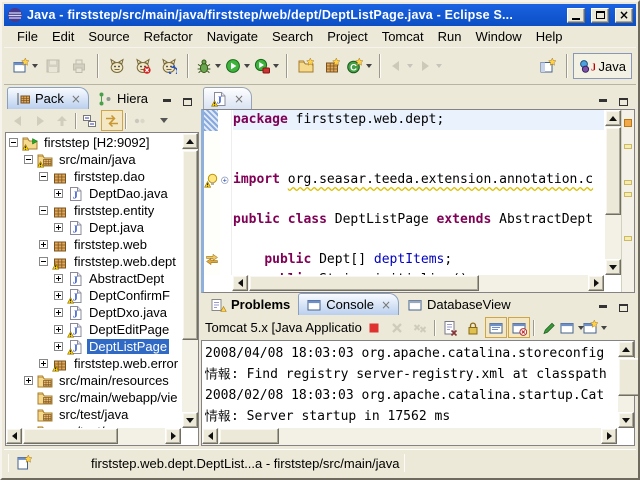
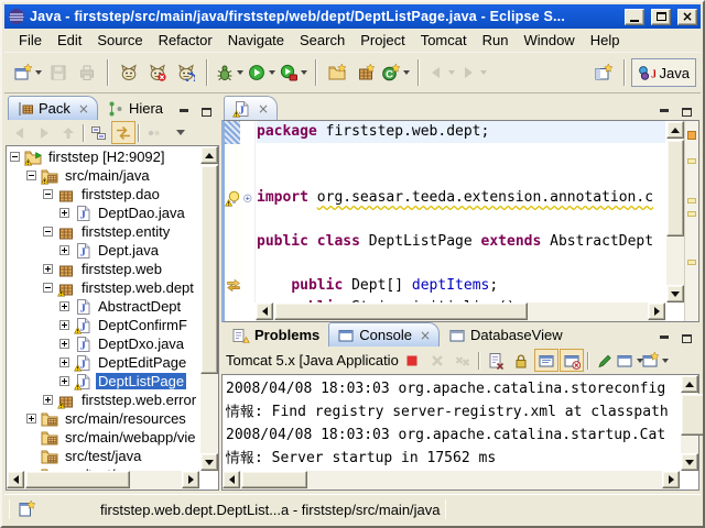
  Java - firststep/src/main/java/firststep/web/dept/DeptListPage.java - Eclipse S...
  ×
  File
  Edit
  Source
  Refactor
  Navigate
  Search
  Project
  Tomcat
  Run
  Window
  Help
  C
  J
  Java
  Pack
  ×
  Hiera
  firststep [H2:9092]
  src/main/java
  firststep.dao
  J
  DeptDao.java
  firststep.entity
  J
  Dept.java
  firststep.web
  firststep.web.dept
  J
  AbstractDept
  J
  DeptConfirmF
  J
  DeptDxo.java
  J
  DeptEditPage
  J
  DeptListPage
  firststep.web.error
  src/main/resources
  src/main/webapp/vie
  src/test/java
  J
  ×
  package firststep.web.dept;
  import org.seasar.teeda.extension.annotation.c
  public class DeptListPage extends AbstractDept
  public Dept[] deptItems;
  Problems
  Console
  ×
  DatabaseView
  Tomcat 5.x [Java Applicatio
  2008/04/08 18:03:03 org.apache.catalina.storeconfig
  情報: Find registry server-registry.xml at classpath
- 2008/02/08 18:03:03 org.apache.catalina.startup.Cat
+ 2008/04/08 18:03:03 org.apache.catalina.startup.Cat
  情報: Server startup in 17562 ms
  firststep.web.dept.DeptList...a - firststep/src/main/java
